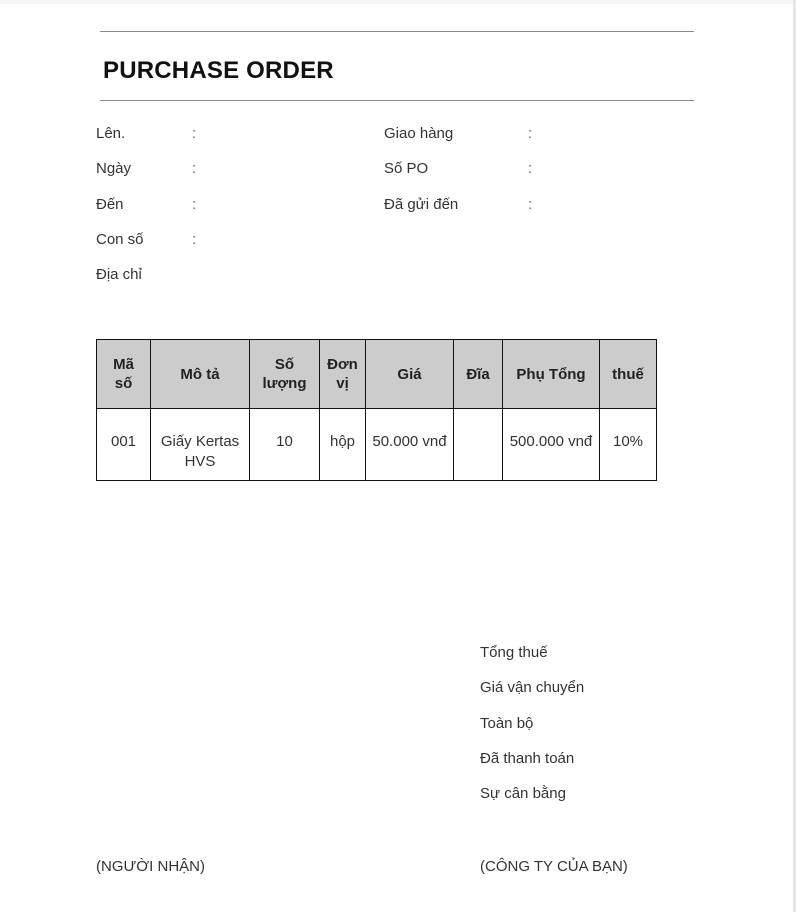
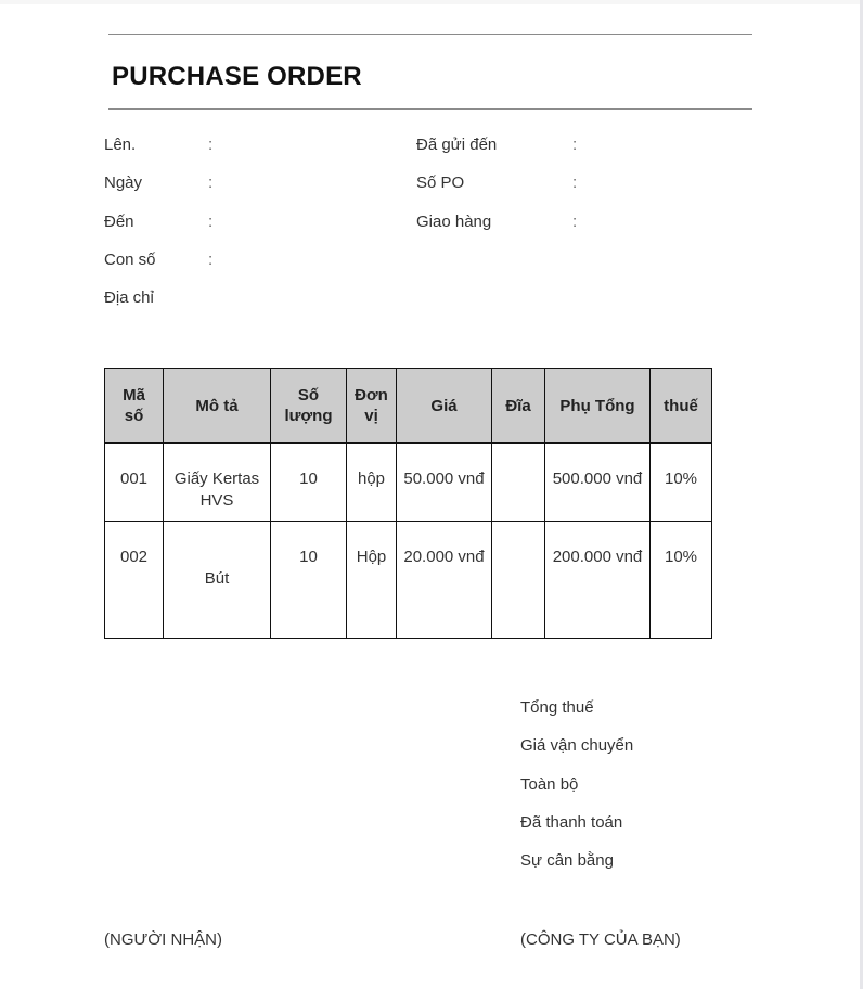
  PURCHASE ORDER
  Lên.
  :
  Ngày
  :
  Đến
  :
  Con số
  :
  Địa chỉ
- Giao hàng
+ Đã gửi đến
  :
  Số PO
  :
- Đã gửi đến
+ Giao hàng
  :
  Mãsố	Mô tả	Sốlượng	Đơnvị	Giá	Đĩa	Phụ Tổng	thuế
  001	Giấy KertasHVS	10	hộp	50.000 vnđ		500.000 vnđ	10%
+ 002	Bút	10	Hộp	20.000 vnđ		200.000 vnđ	10%
  Tổng thuế
  Giá vận chuyển
  Toàn bộ
  Đã thanh toán
  Sự cân bằng
  (NGƯỜI NHẬN)
  (CÔNG TY CỦA BẠN)
